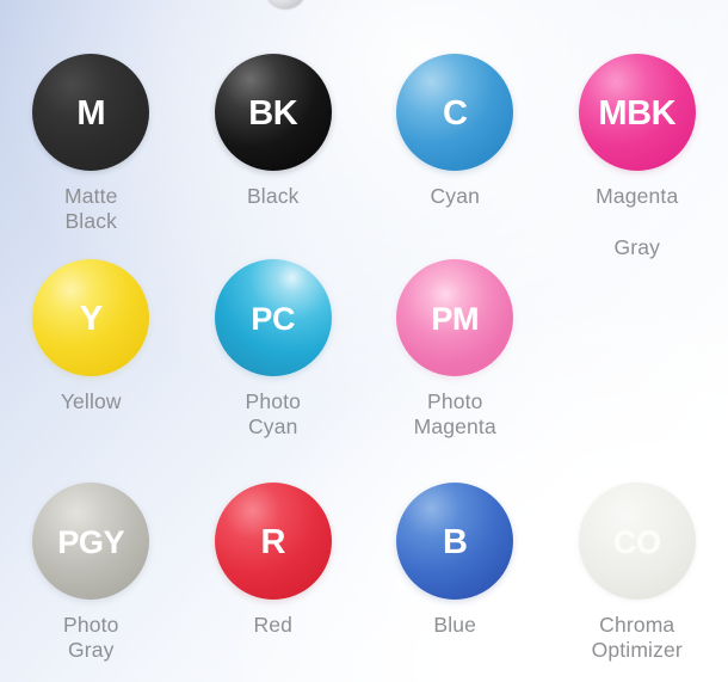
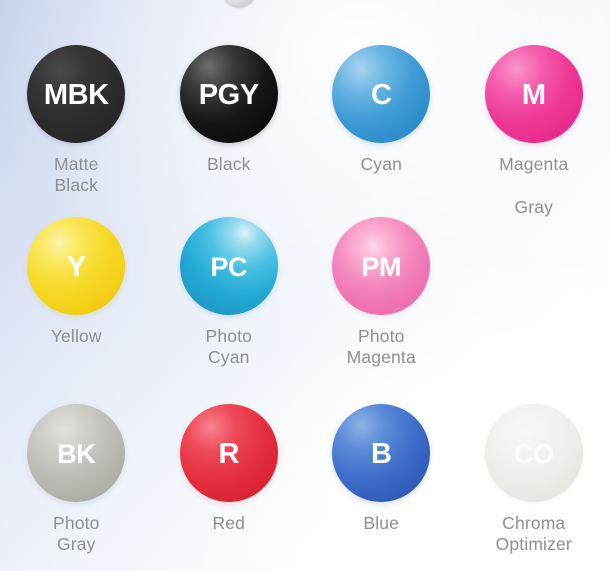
- M
+ MBK
  Matte
  Black
- BK
+ PGY
  Black
  C
  Cyan
- MBK
+ M
  Magenta
  Y
  Yellow
  PC
  Photo
  Cyan
  PM
  Photo
  Magenta
  Gray
- PGY
+ BK
  Photo
  Gray
  R
  Red
  B
  Blue
  Chroma
  Optimizer
